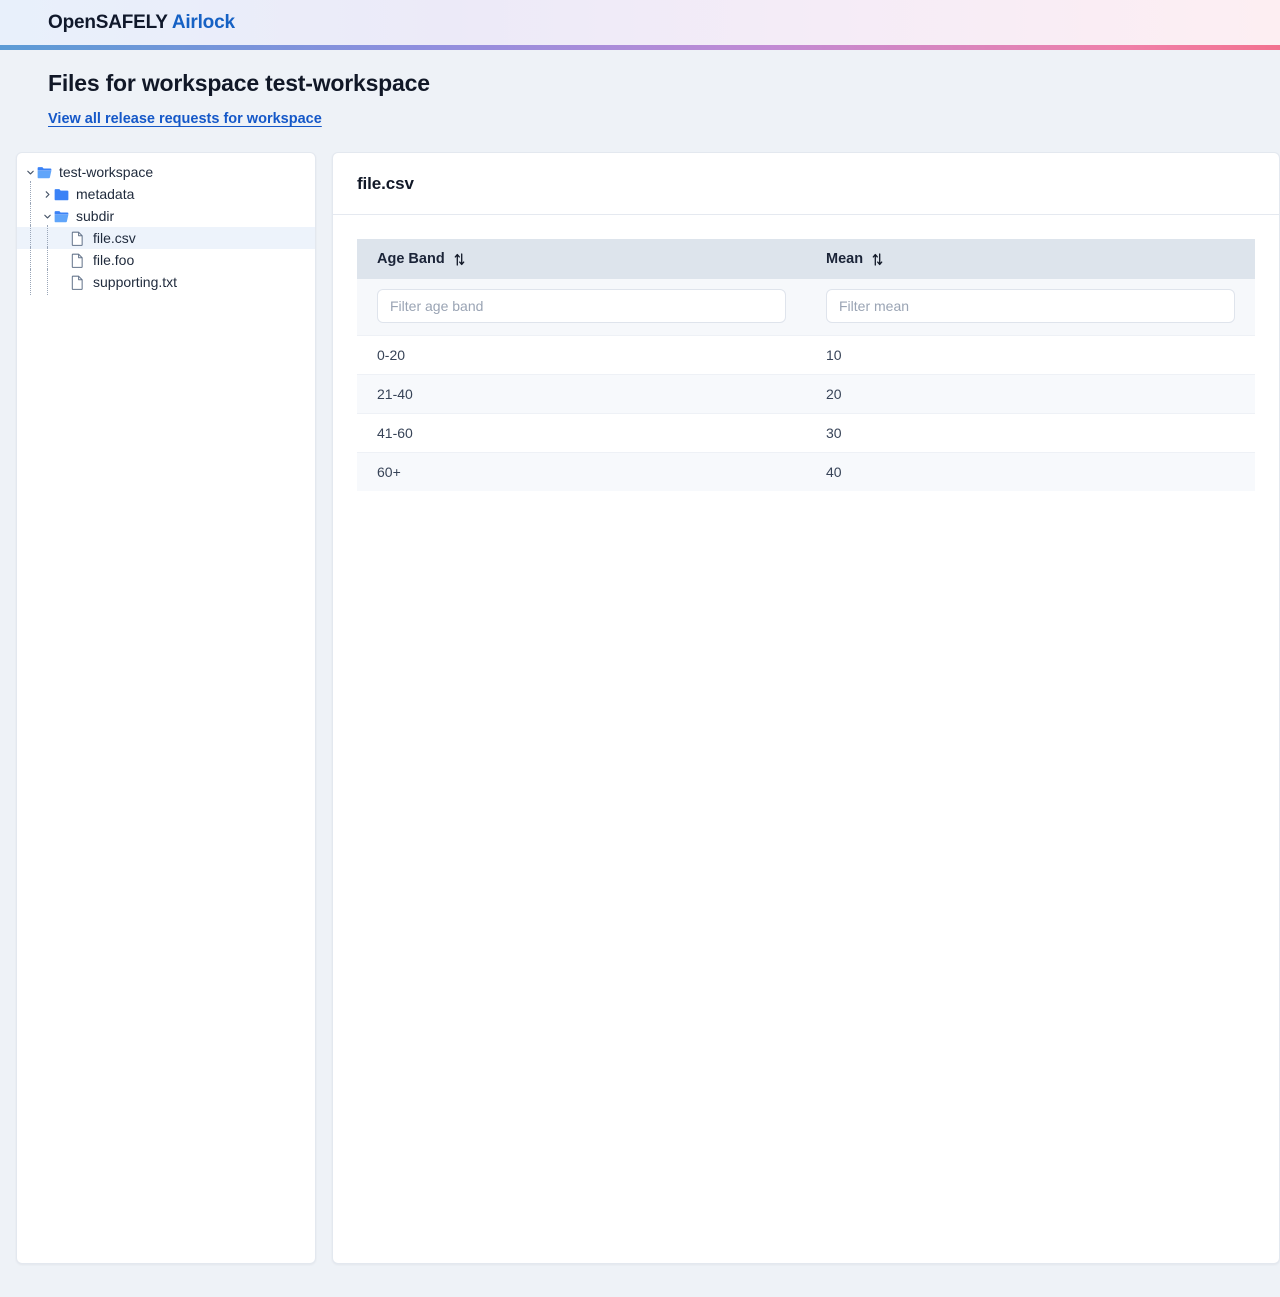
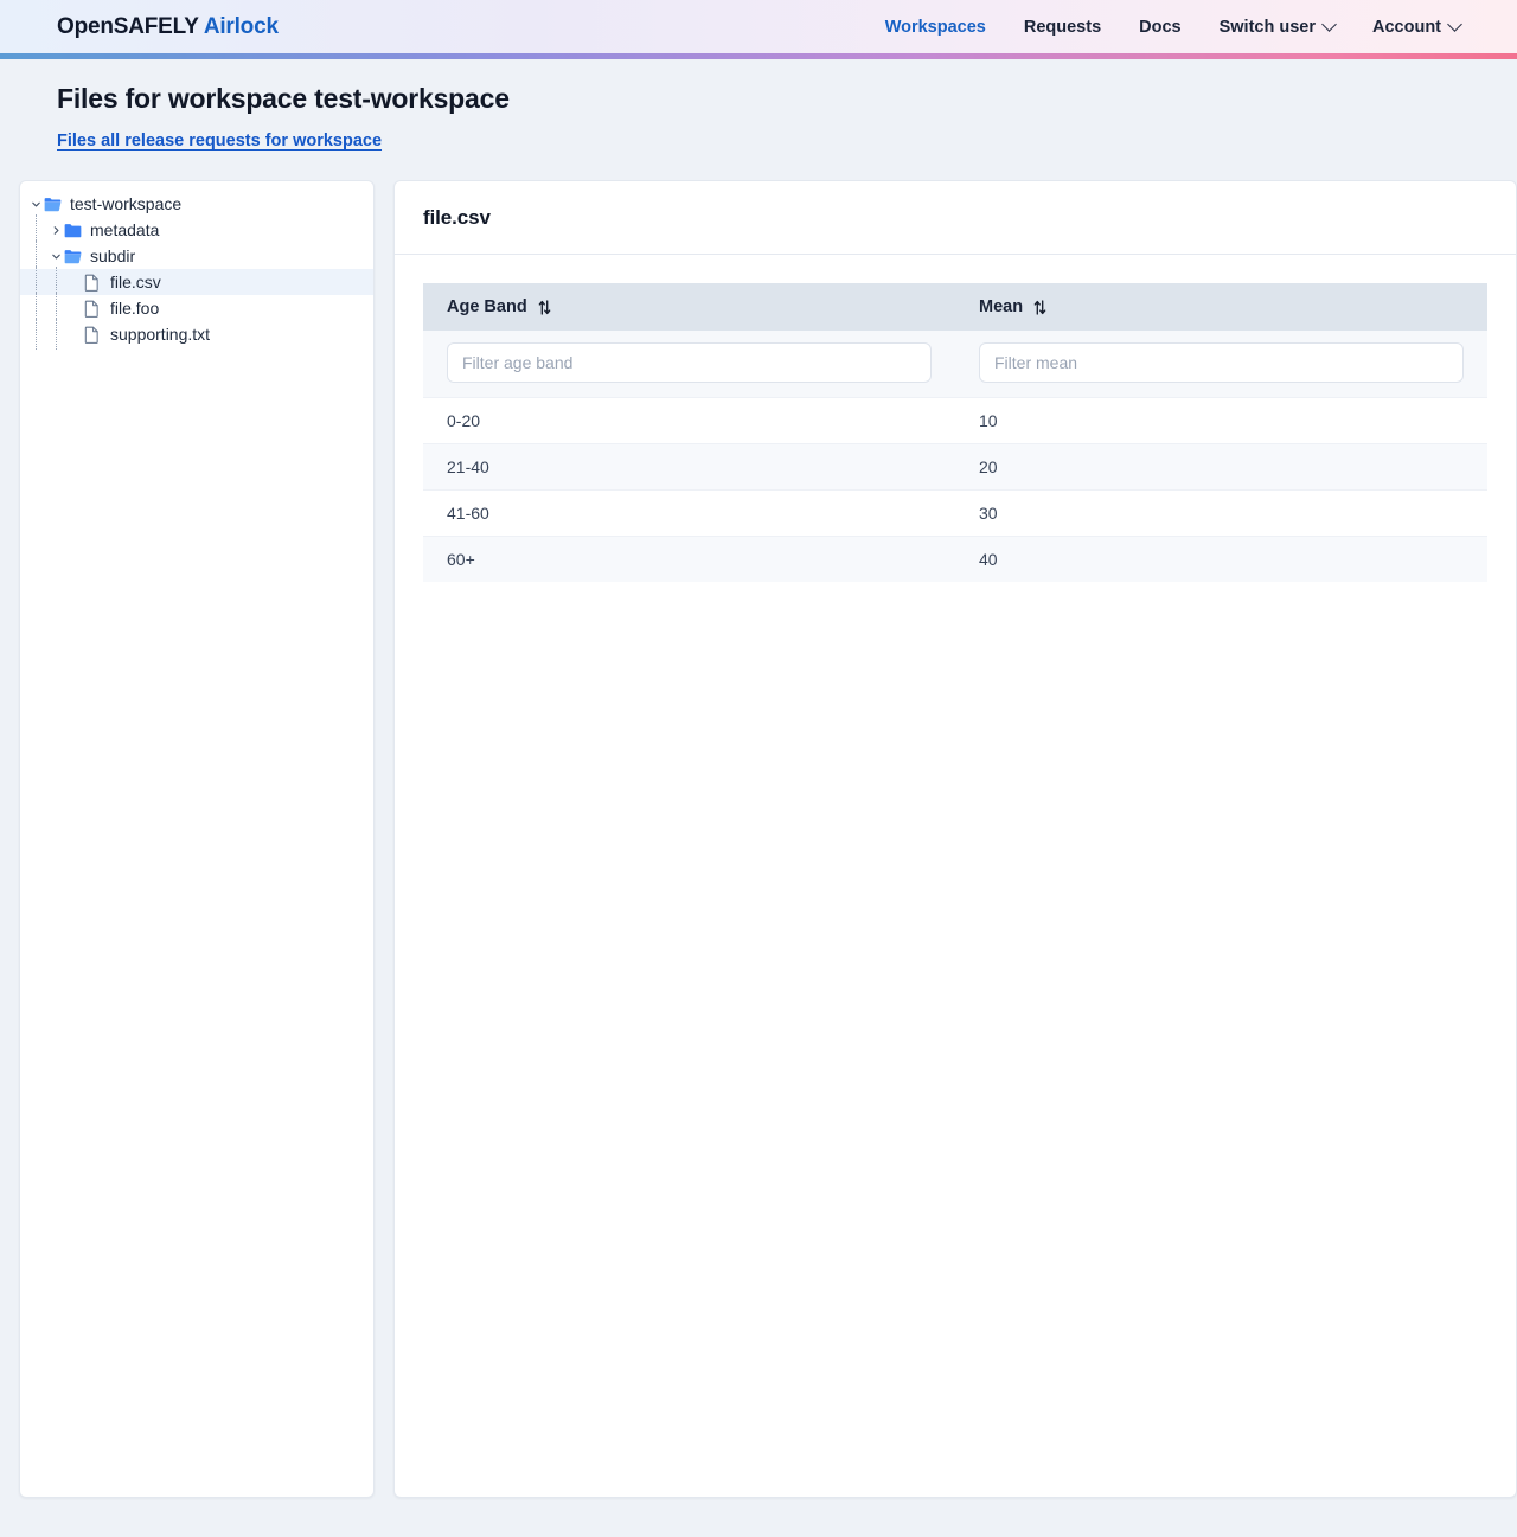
  OpenSAFELY Airlock
+ Workspaces
+ Requests
+ Docs
+ Switch user
+ Account
  Files for workspace test-workspace
- View all release requests for workspace
+ Files all release requests for workspace
  test-workspace
  metadata
  subdir
  file.csv
  file.foo
  supporting.txt
  file.csv
  Age Band	Mean
  Filter age band	Filter mean
  0-20	10
  21-40	20
  41-60	30
  60+	40
